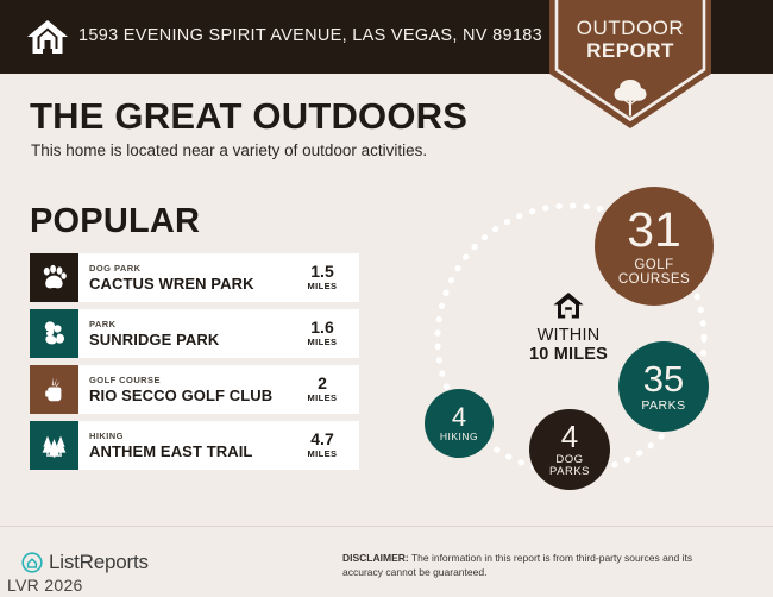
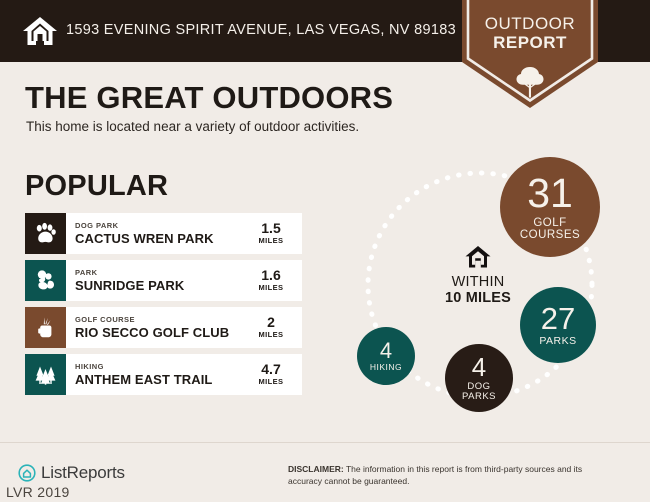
  1593 EVENING SPIRIT AVENUE, LAS VEGAS, NV 89183
  OUTDOOR
  REPORT
  THE GREAT OUTDOORS
  This home is located near a variety of outdoor activities.
  POPULAR
  DOG PARK
  CACTUS WREN PARK
  1.5
  MILES
  PARK
  SUNRIDGE PARK
  1.6
  MILES
  GOLF COURSE
  RIO SECCO GOLF CLUB
  2
  MILES
  HIKING
  ANTHEM EAST TRAIL
  4.7
  MILES
  WITHIN
  10 MILES
  31
  GOLF
  COURSES
- 35
+ 27
  PARKS
  4
  DOG
  PARKS
  4
  HIKING
  ListReports
- LVR 2026
+ LVR 2019
  DISCLAIMER: The information in this report is from third-party sources and its accuracy cannot be guaranteed.
